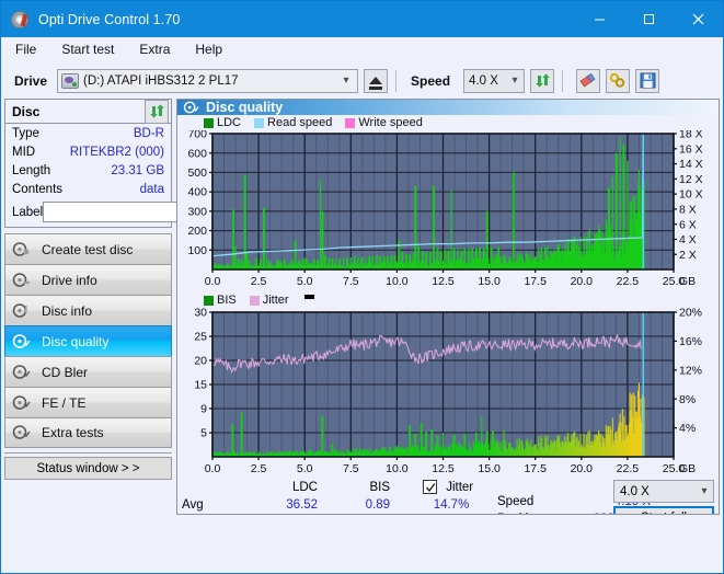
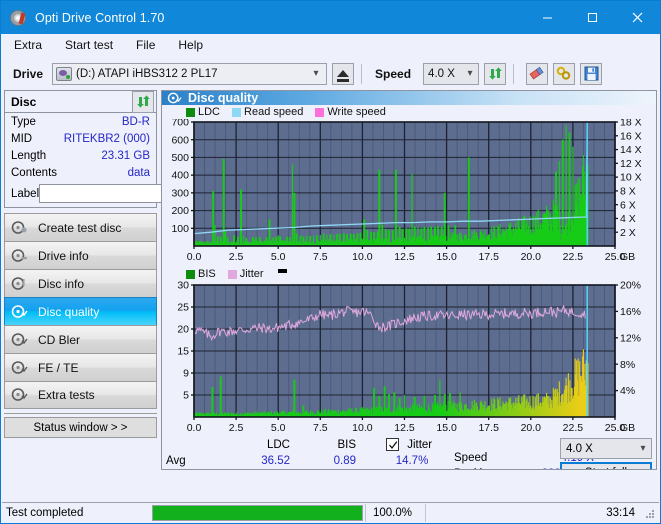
  Opti Drive Control 1.70
- File
+ Extra
  Start test
- Extra
+ File
  Help
  Drive
  (D:) ATAPI iHBS312 2 PL17
  ▾
  Speed
  4.0 X
  ▾
  Disc
  Type
  BD-R
  MID
  RITEKBR2 (000)
  Length
  23.31 GB
  Contents
  data
  Label
  Create test disc
  Drive info
  Disc info
  Disc quality
  CD Bler
  FE / TE
  Extra tests
  Status window > >
  Disc quality
  LDC
  Read speed
  Write speed
  100
  200
  300
  400
  500
  600
  700
  2 X
  4 X
  6 X
  8 X
  10 X
  12 X
  14 X
  16 X
  18 X
  0.0
  2.5
  5.0
  7.5
  10.0
  12.5
  15.0
  17.5
  20.0
  22.5
  25.0
  GB
  BIS
  Jitter
  5
  9
  15
  20
  25
  30
  4%
  8%
  12%
  16%
  20%
  0.0
  2.5
  5.0
  7.5
  10.0
  12.5
  15.0
  17.5
  20.0
  22.5
  25.0
  GB
  	LDC	BIS		Jitter
  Avg	36.52	0.89		14.7%
  4.0 X
  ▾
+ Test completed
+ 100.0%
+ 33:14
